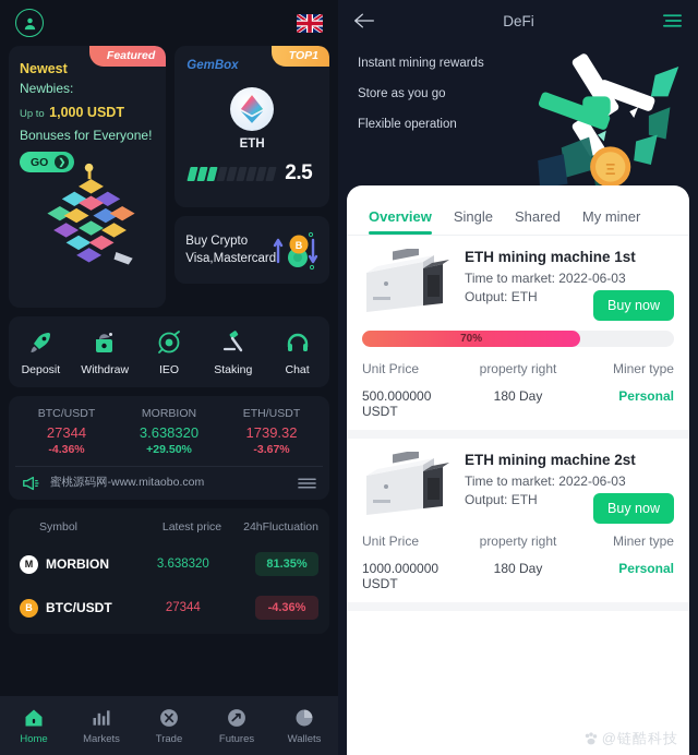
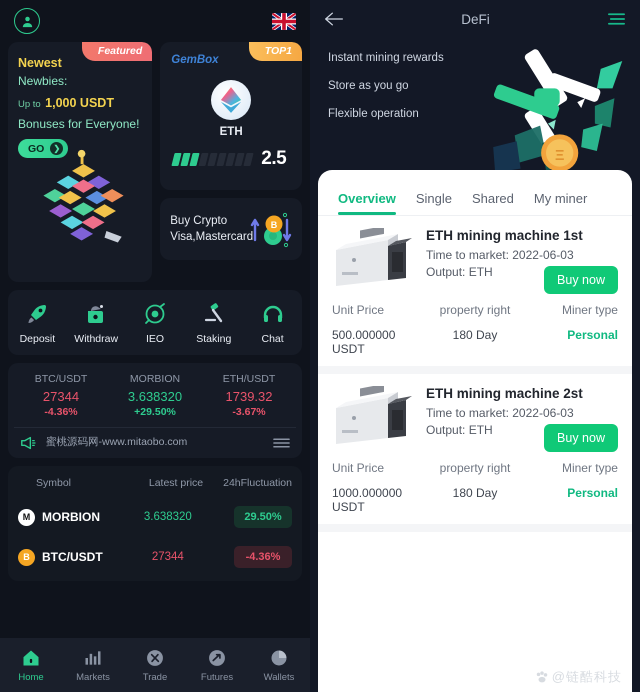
  Featured
  Newest
  Newbies:
  Up to 1,000 USDT
  Bonuses for Everyone!
  GO
  ❯
  TOP1
  GemBox
  ETH
  2.5
  Buy Crypto
  Visa,Mastercard
  B
  Deposit
  Withdraw
  IEO
  Staking
  Chat
  BTC/USDT
  27344
  -4.36%
  MORBION
  3.638320
  +29.50%
  ETH/USDT
  1739.32
  -3.67%
  蜜桃源码网-www.mitaobo.com
  Symbol
  Latest price
  24hFluctuation
  M
  MORBION
  3.638320
- 81.35%
+ 29.50%
  B
  BTC/USDT
  27344
  -4.36%
  Home
  Markets
  Trade
  Futures
  Wallets
  DeFi
  Instant mining rewards
  Store as you go
  Flexible operation
  Ξ
  Overview
  Single
  Shared
  My miner
  ETH mining machine 1st
  Time to market: 2022-06-03
  Output: ETH
  Buy now
- 70%
  Unit Price
  property right
  Miner type
  500.000000 USDT
  180 Day
  Personal
  ETH mining machine 2st
  Time to market: 2022-06-03
  Output: ETH
  Buy now
  Unit Price
  property right
  Miner type
  1000.000000 USDT
  180 Day
  Personal
  @链酷科技
